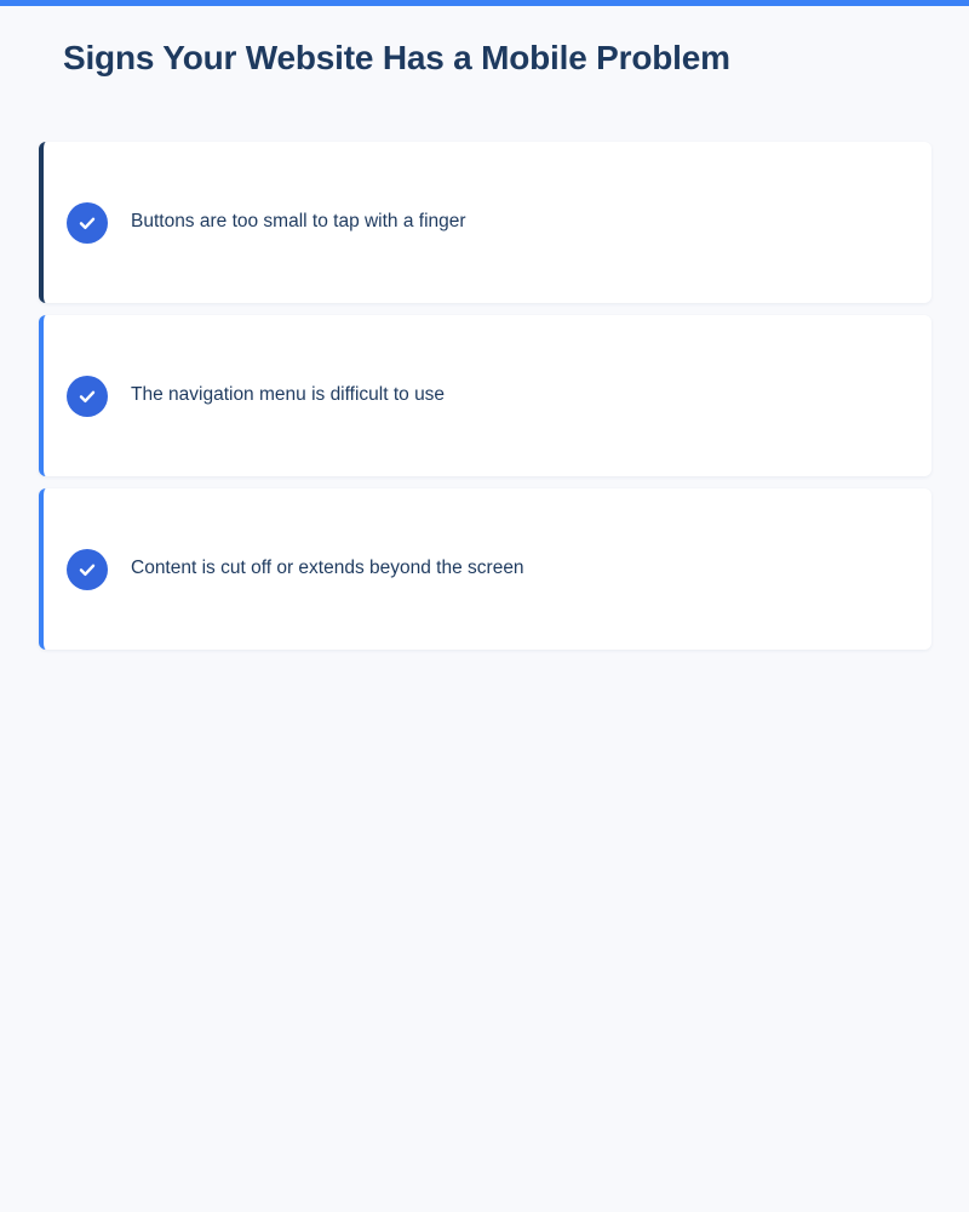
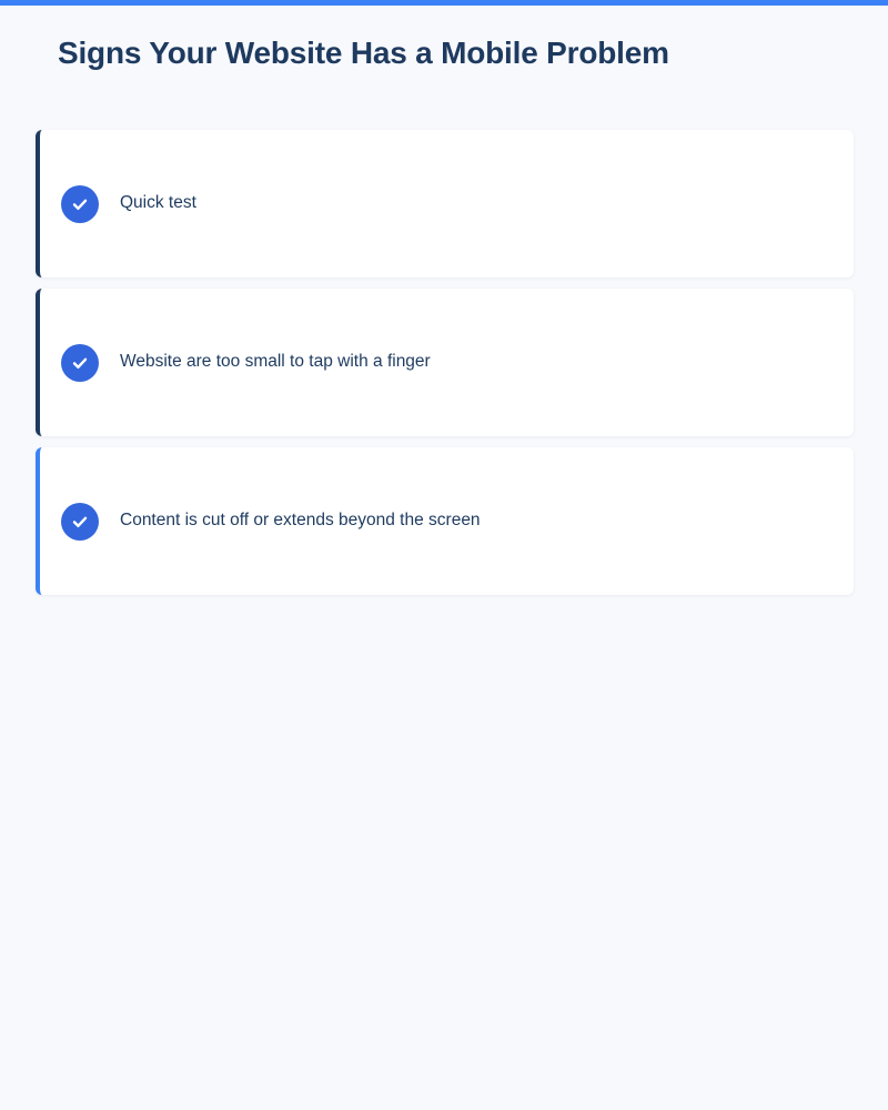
  Signs Your Website Has a Mobile Problem
+ Quick test
- Buttons are too small to tap with a finger
+ Website are too small to tap with a finger
- The navigation menu is difficult to use
  Content is cut off or extends beyond the screen
